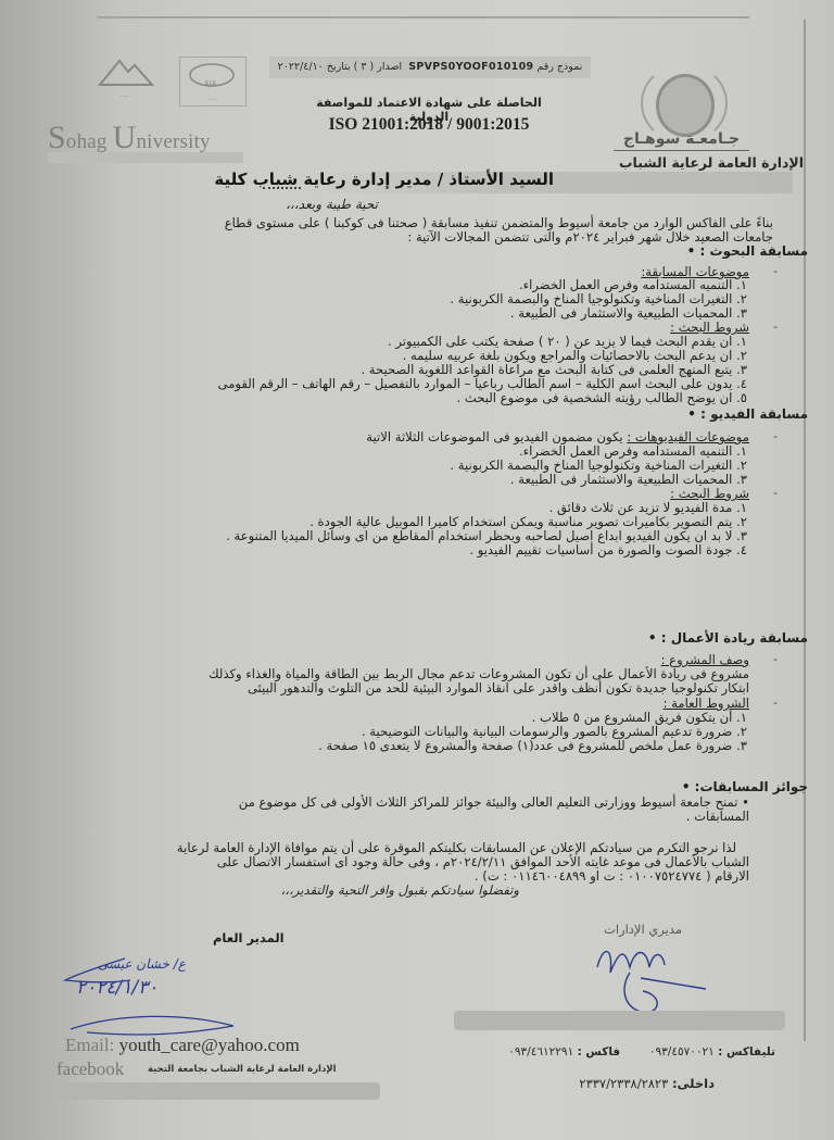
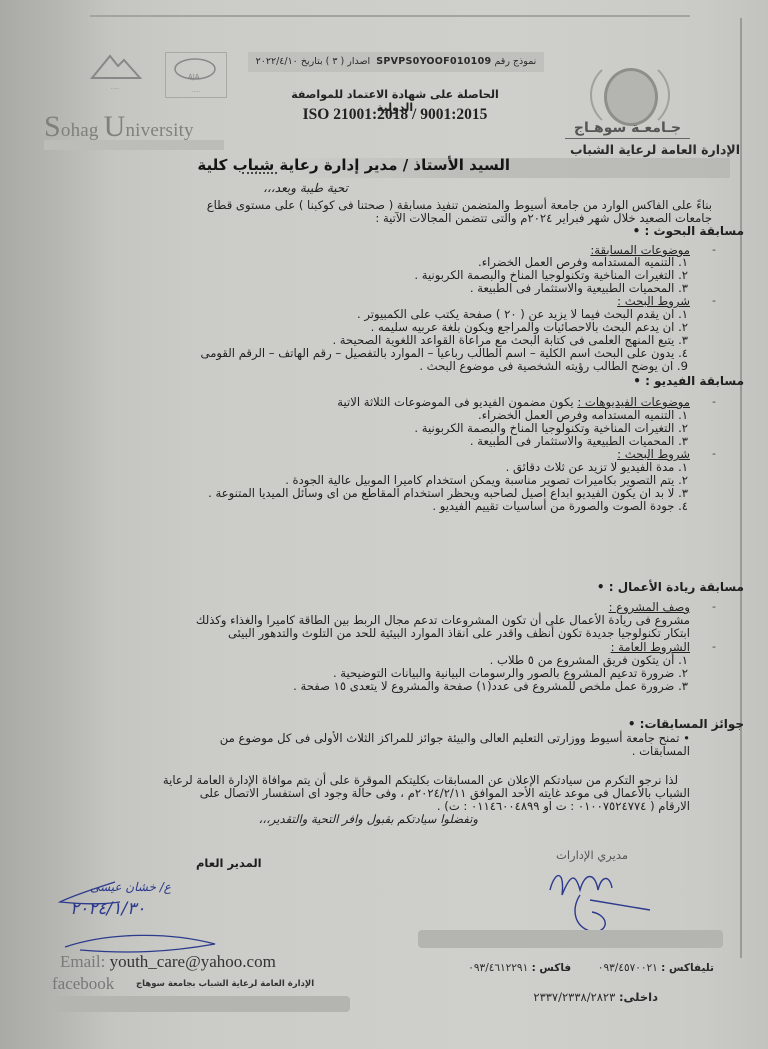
  AJA
  نموذج رقم SPVPS0YOOF010109 اصدار ( ٣ ) بتاريخ ٢٠٢٢/٤/١٠
  Sohag University
  الحاصلة على شهادة الاعتماد للمواصفة الدولية
  ISO 21001:2018 / 9001:2015
  جـامعـة سوهـاج
  الإدارة العامة لرعاية الشباب
  السيد الأستاذ / مدير إدارة رعاية شباب كلية
  تحية طيبة وبعد،،،
  بناءً على الفاكس الوارد من جامعة أسيوط والمتضمن تنفيذ مسابقة ( صحتنا فى كوكبنا ) على مستوى قطاع
  جامعات الصعيد خلال شهر فبراير ٢٠٢٤م والتى تتضمن المجالات الآتية :
  مسابقة البحوث :
  -
  موضوعات المسابقة:
  ١. التنميه المستدامه وفرص العمل الخضراء.
  ٢. التغيرات المناخية وتكنولوجيا المناخ والبصمة الكربونية .
  ٣. المحميات الطبيعية والاستثمار فى الطبيعة .
  -
  شروط البحث :
  ١. ان يقدم البحث فيما لا يزيد عن ( ٢٠ ) صفحة يكتب على الكمبيوتر .
  ٢. ان يدعم البحث بالاحصائيات والمراجع ويكون بلغة عربيه سليمه .
  ٣. يتبع المنهج العلمى فى كتابة البحث مع مراعاة القواعد اللغوية الصحيحة .
  ٤. يدون على البحث اسم الكلية – اسم الطالب رباعيا – الموارد بالتفصيل – رقم الهاتف – الرقم القومى
- ٥. ان يوضح الطالب رؤيته الشخصية فى موضوع البحث .
+ 9. ان يوضح الطالب رؤيته الشخصية فى موضوع البحث .
  مسابقة الفيديو :
  -
  موضوعات الفيديوهات : يكون مضمون الفيديو فى الموضوعات الثلاثة الاتية
  ١. التنميه المستدامه وفرص العمل الخضراء.
  ٢. التغيرات المناخية وتكنولوجيا المناخ والبصمة الكربونية .
  ٣. المحميات الطبيعية والاستثمار فى الطبيعة .
  -
  شروط البحث :
  ١. مدة الفيديو لا تزيد عن ثلاث دقائق .
  ٢. يتم التصوير بكاميرات تصوير مناسبة ويمكن استخدام كاميرا الموبيل عالية الجودة .
  ٣. لا بد ان يكون الفيديو ابداع اصيل لصاحبه ويحظر استخدام المقاطع من اى وسائل الميديا المتنوعة .
  ٤. جودة الصوت والصورة من أساسيات تقييم الفيديو .
  مسابقة ريادة الأعمال :
  -
  وصف المشروع :
- مشروع فى ريادة الأعمال على أن تكون المشروعات تدعم مجال الربط بين الطاقة والمياة والغذاء وكذلك
+ مشروع فى ريادة الأعمال على أن تكون المشروعات تدعم مجال الربط بين الطاقة كاميرا والغذاء وكذلك
  ابتكار تكنولوجيا جديدة تكون أنظف واقدر على انقاذ الموارد البيئية للحد من التلوث والتدهور البيئى
  -
  الشروط العامة :
  ١. أن يتكون فريق المشروع من ٥ طلاب .
  ٢. ضرورة تدعيم المشروع بالصور والرسومات البيانية والبيانات التوضيحية .
  ٣. ضرورة عمل ملخص للمشروع فى عدد(١) صفحة والمشروع لا يتعدى ١٥ صفحة .
  جوائز المسابقات:
  • تمنح جامعة أسيوط ووزارتى التعليم العالى والبيئة جوائز للمراكز الثلاث الأولى فى كل موضوع من
  المسابقات .
  لذا نرجو التكرم من سيادتكم الإعلان عن المسابقات بكليتكم الموقرة على أن يتم موافاة الإدارة العامة لرعاية
  الشباب بالأعمال فى موعد غايته الأحد الموافق ٢٠٢٤/٢/١١م ، وفى حالة وجود اى استفسار الاتصال على
  الارقام ( ٠١٠٠٧٥٢٤٧٧٤ : ت او ٠١١٤٦٠٠٤٨٩٩ : ت) .
  وتفضلوا سيادتكم بقبول وافر التحية والتقدير،،،
  المدير العام
  مديري الإدارات
  ع/ خشان عيسى
  ٢٠٢٤/١/٣٠
  Email: youth_care@yahoo.com
  facebook
- الإدارة العامة لرعاية الشباب بجامعة التحية
+ الإدارة العامة لرعاية الشباب بجامعة سوهاج
  تليفاكس : ٠٩٣/٤٥٧٠٠٢١ فاكس : ٠٩٣/٤٦١٢٢٩١
  داخلى: ٢٣٣٧/٢٣٣٨/٢٨٢٣
